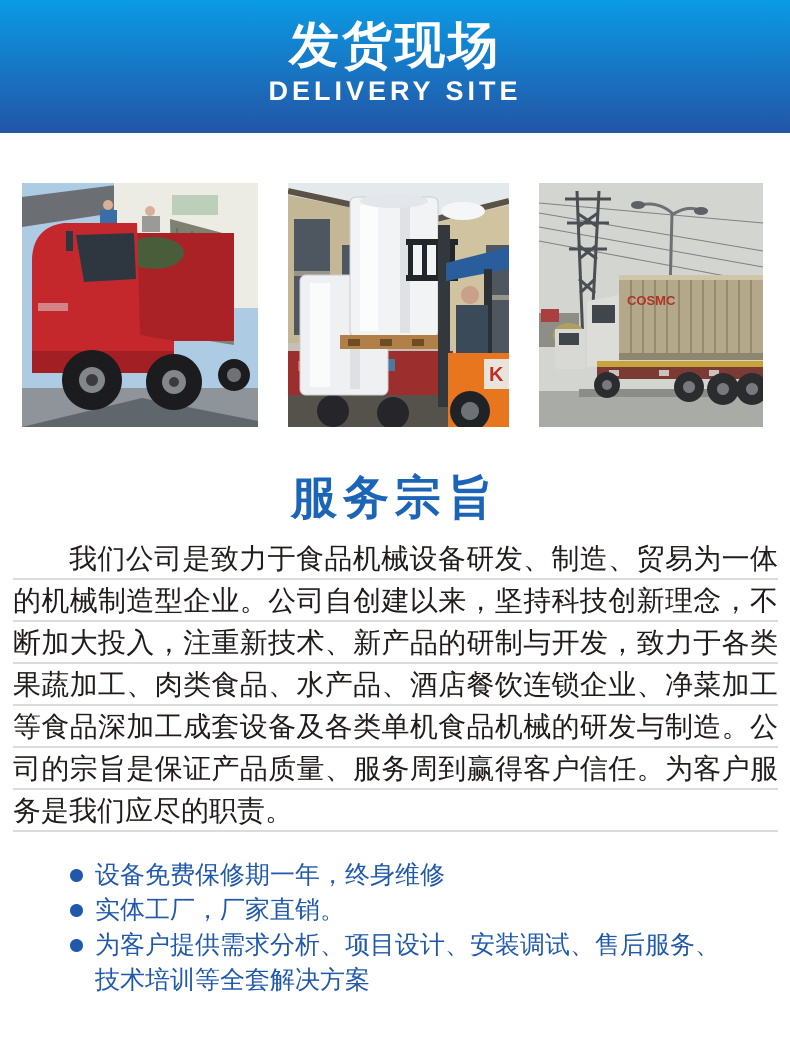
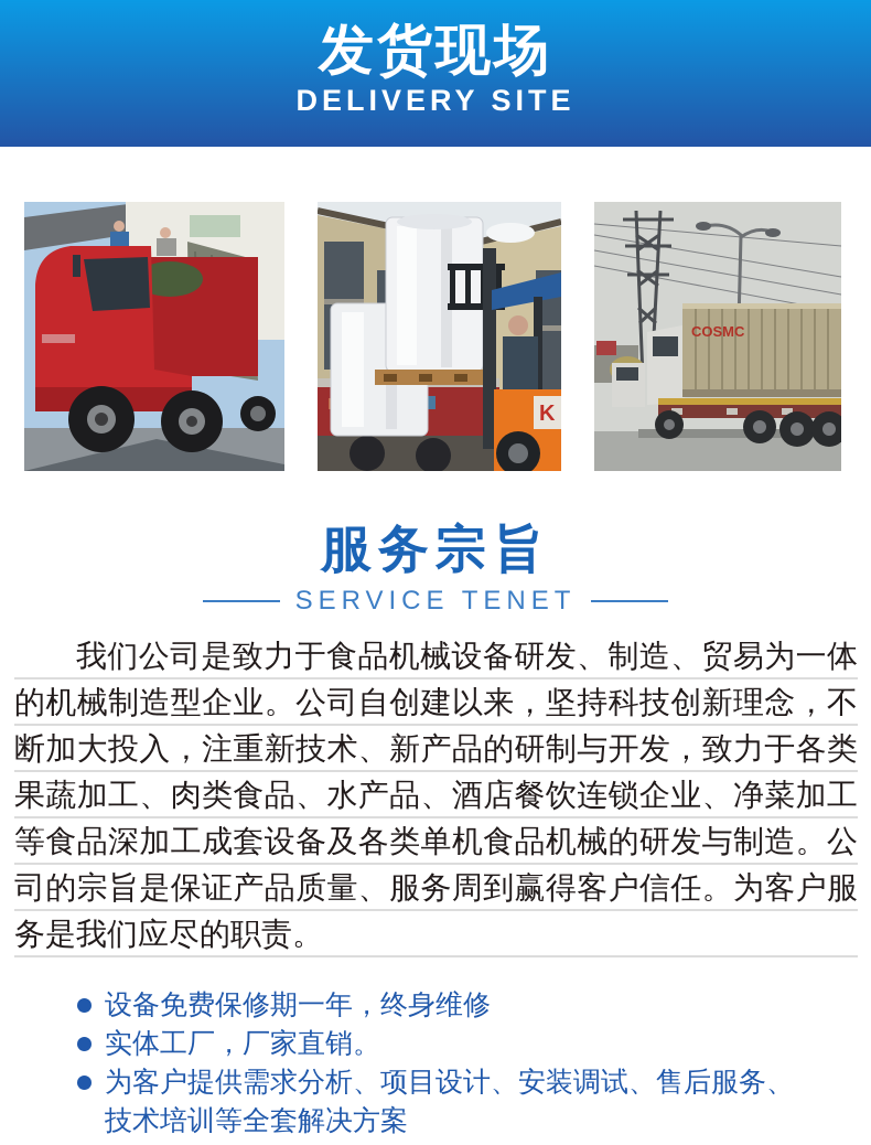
  发货现场
  DELIVERY SITE
  K
  COSMC
  服务宗旨
+ SERVICE TENET
  我们公司是致力于食品机械设备研发、制造、贸易为一体的机械制造型企业。公司自创建以来，坚持科技创新理念，不断加大投入，注重新技术、新产品的研制与开发，致力于各类果蔬加工、肉类食品、水产品、酒店餐饮连锁企业、净菜加工等食品深加工成套设备及各类单机食品机械的研发与制造。公司的宗旨是保证产品质量、服务周到赢得客户信任。为客户服务是我们应尽的职责。
  设备免费保修期一年，终身维修
  实体工厂，厂家直销。
  为客户提供需求分析、项目设计、安装调试、售后服务、技术培训等全套解决方案
